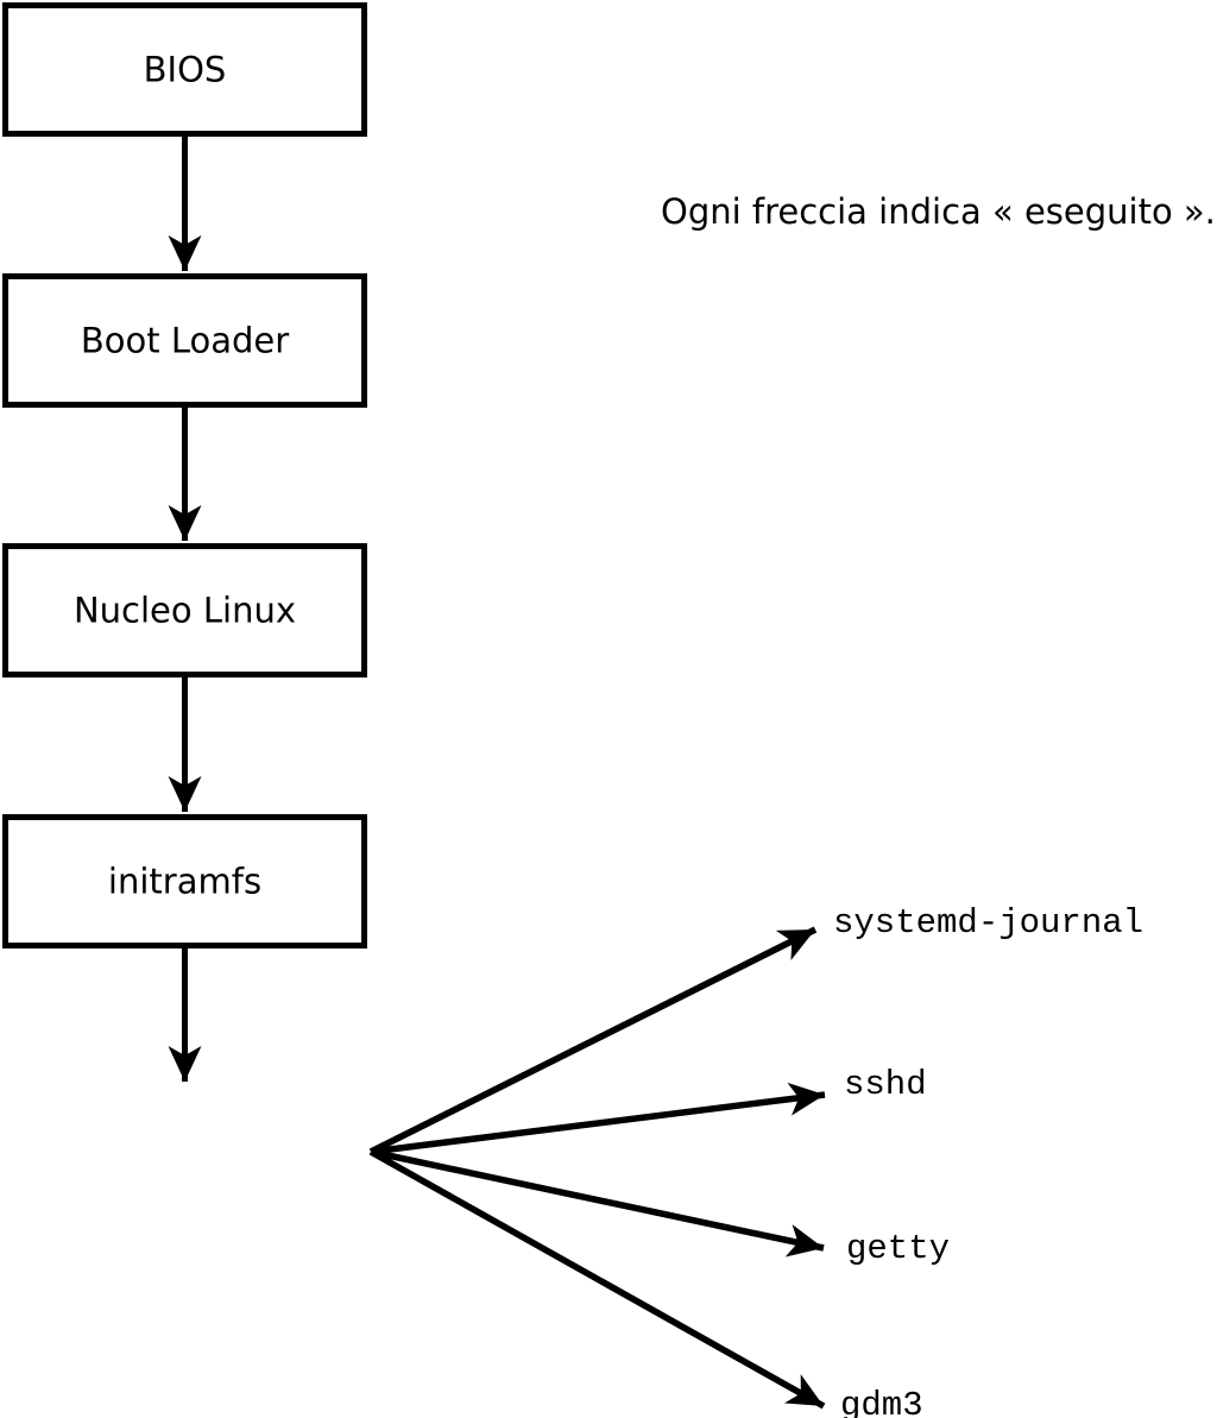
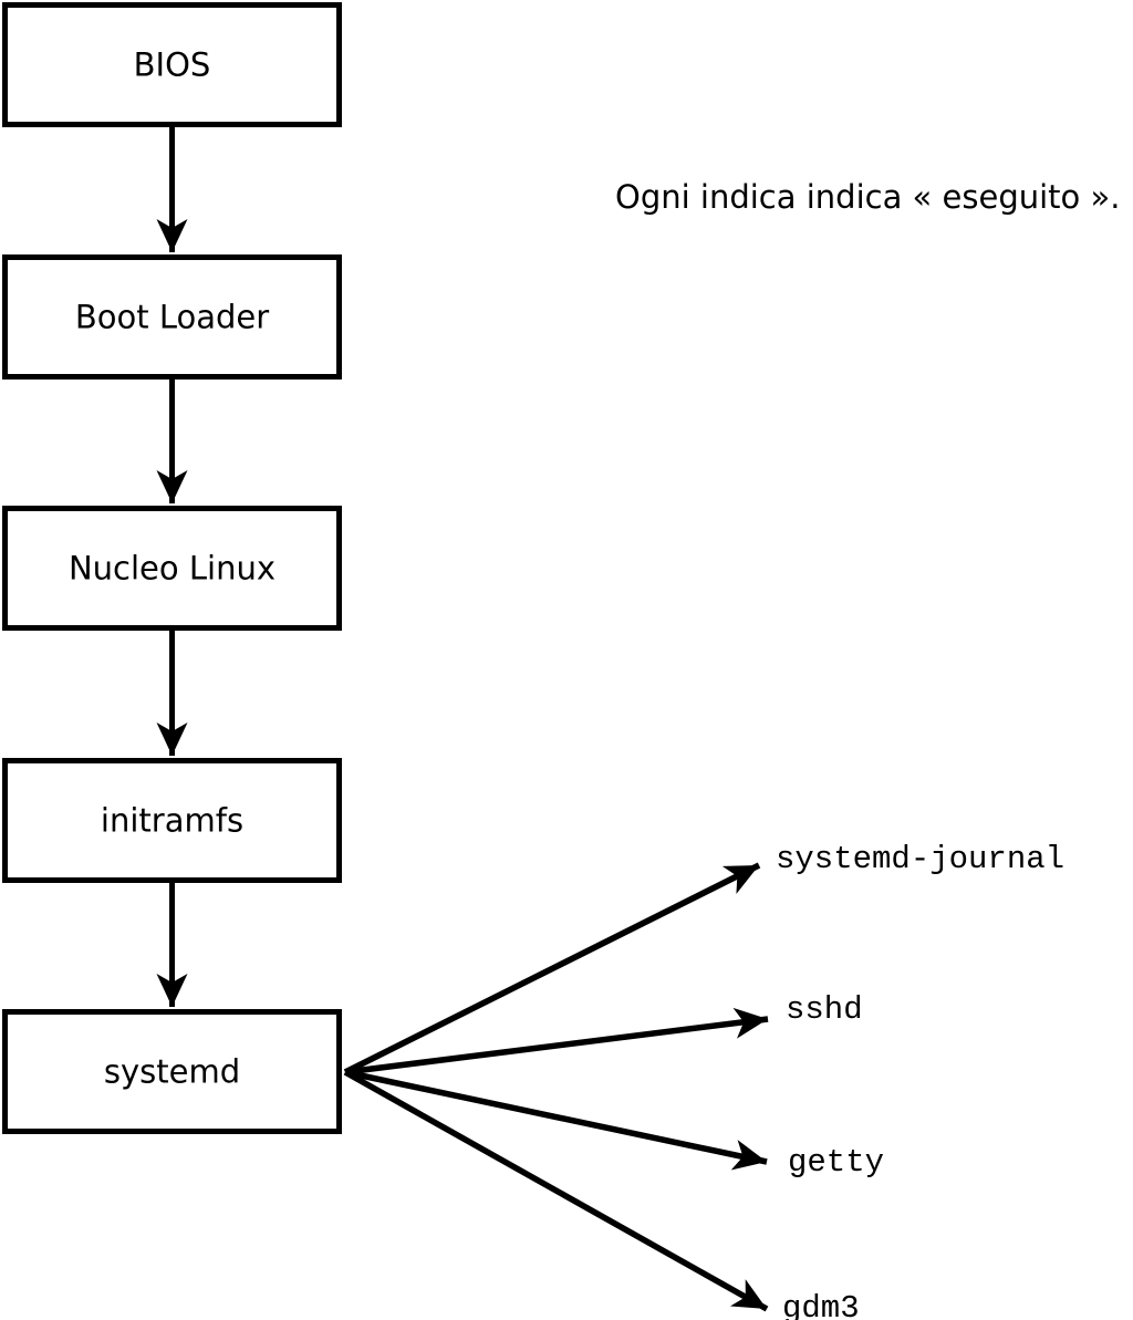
- Ogni freccia indica « eseguito ».
+ Ogni indica indica « eseguito ».
  BIOS
  Boot Loader
  Nucleo Linux
  initramfs
+ systemd
  systemd-journal
  sshd
  getty
  gdm3
